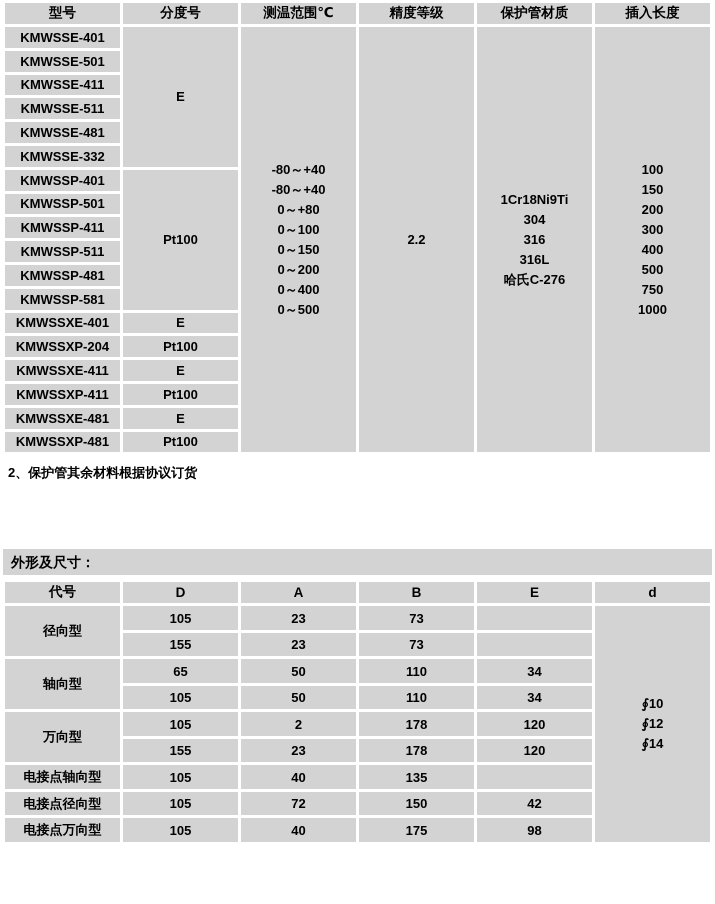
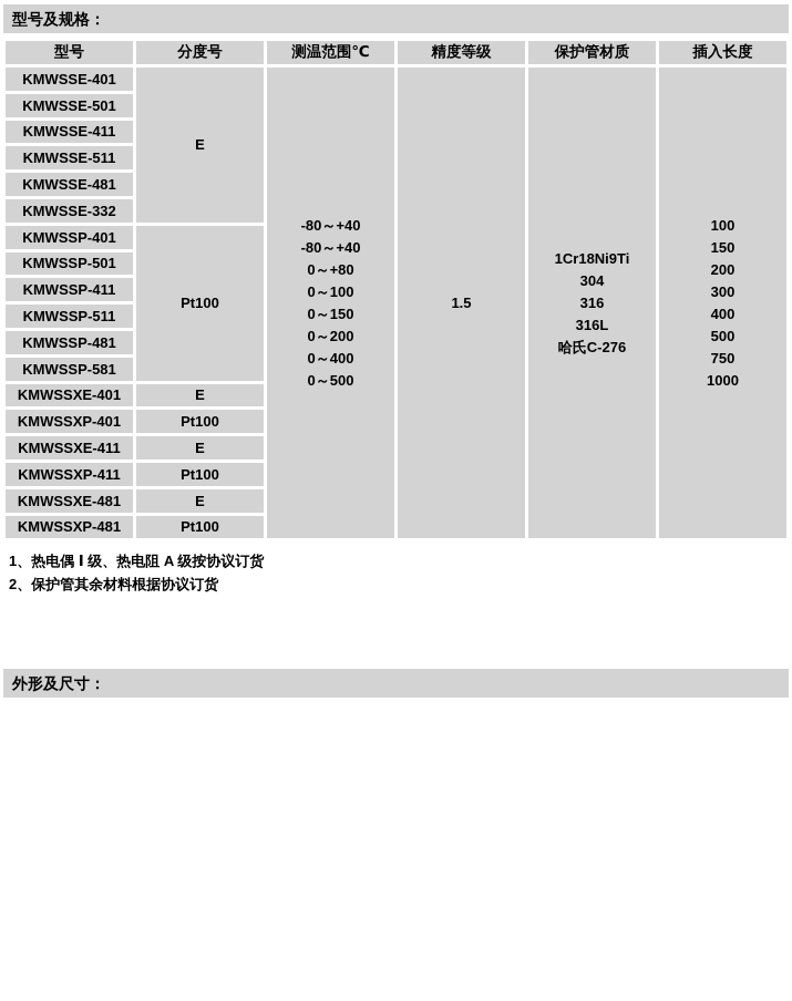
+ 型号及规格：
  型号	分度号	测温范围℃	精度等级	保护管材质	插入长度
- KMWSSE-401	E	-80～+40 -80～+40 0～+80 0～100 0～150 0～200 0～400 0～500	2.2	1Cr18Ni9Ti 304 316 316L 哈氏C-276	100 150 200 300 400 500 750 1000
+ KMWSSE-401	E	-80～+40 -80～+40 0～+80 0～100 0～150 0～200 0～400 0～500	1.5	1Cr18Ni9Ti 304 316 316L 哈氏C-276	100 150 200 300 400 500 750 1000
  KMWSSE-501
  KMWSSE-411
  KMWSSE-511
  KMWSSE-481
  KMWSSE-332
  KMWSSP-401	Pt100
  KMWSSP-501
  KMWSSP-411
  KMWSSP-511
  KMWSSP-481
  KMWSSP-581
  KMWSSXE-401	E
- KMWSSXP-204	Pt100
+ KMWSSXP-401	Pt100
  KMWSSXE-411	E
  KMWSSXP-411	Pt100
  KMWSSXE-481	E
  KMWSSXP-481	Pt100
+ 1、热电偶 Ⅰ 级、热电阻 A 级按协议订货
  2、保护管其余材料根据协议订货
  外形及尺寸：
- 代号	D	A	B	E	d
- 径向型	105	23	73		∮10 ∮12 ∮14
- 155	23	73
- 轴向型	65	50	110	34
- 105	50	110	34
- 万向型	105	2	178	120
- 155	23	178	120
- 电接点轴向型	105	40	135
- 电接点径向型	105	72	150	42
- 电接点万向型	105	40	175	98
